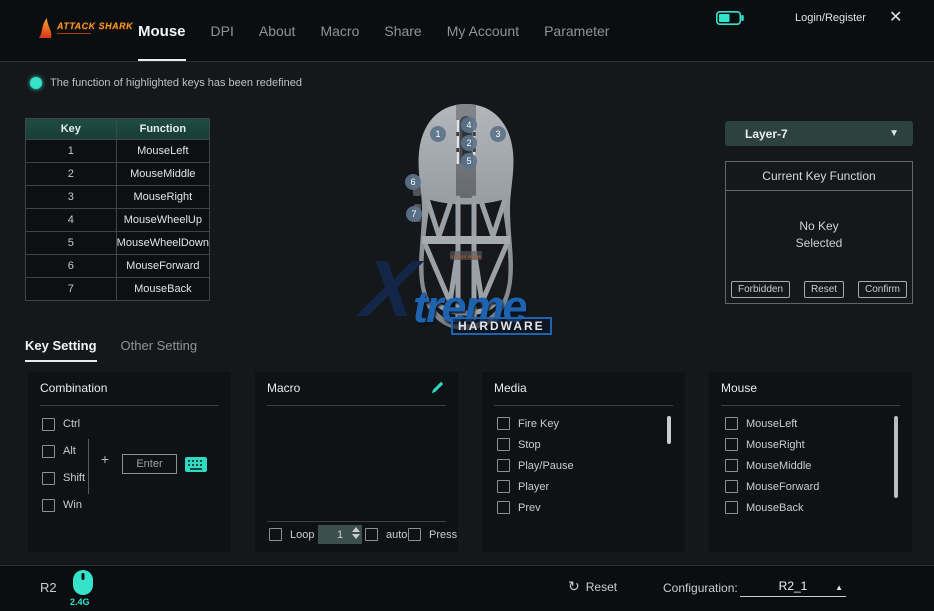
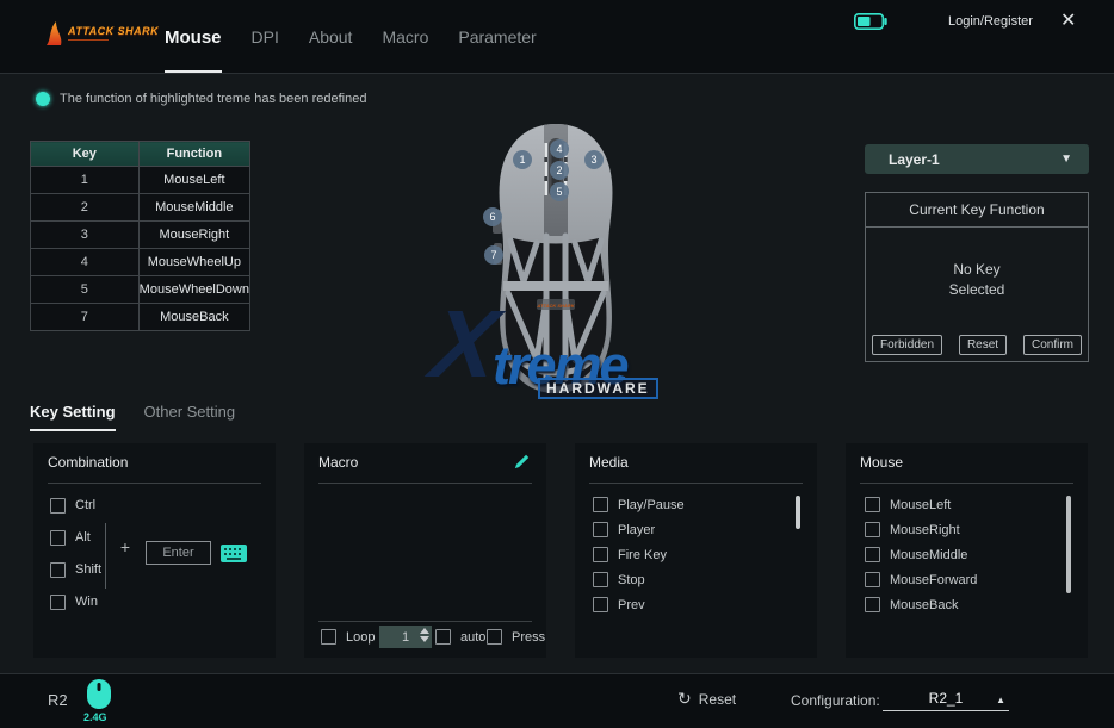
  ATTACK SHARK
  Mouse
  DPI
  About
  Macro
- Share
- My Account
  Parameter
  Login/Register
  ✕
- The function of highlighted keys has been redefined
+ The function of highlighted treme has been redefined
  Key	Function
  1	MouseLeft
  2	MouseMiddle
  3	MouseRight
  4	MouseWheelUp
  5	MouseWheelDown
- 6	MouseForward
  7	MouseBack
  1
  2
  3
  4
  5
  6
  7
  treme
  HARDWARE
- Layer-7
+ Layer-1
  ▼
  Current Key Function
  No Key
  Selected
  Forbidden
  Reset
  Confirm
  Key Setting
  Other Setting
  Combination
  Ctrl
  Alt
  Shift
  Win
  +
  Enter
  Macro
  Loop
  1
  auto
  Press
  Media
- Fire Key
+ Play/Pause
- Stop
+ Player
- Play/Pause
+ Fire Key
- Player
+ Stop
  Prev
  Mouse
  MouseLeft
  MouseRight
  MouseMiddle
  MouseForward
  MouseBack
  R2
  2.4G
  ↻
  Reset
  Configuration:
  R2_1
  ▲
